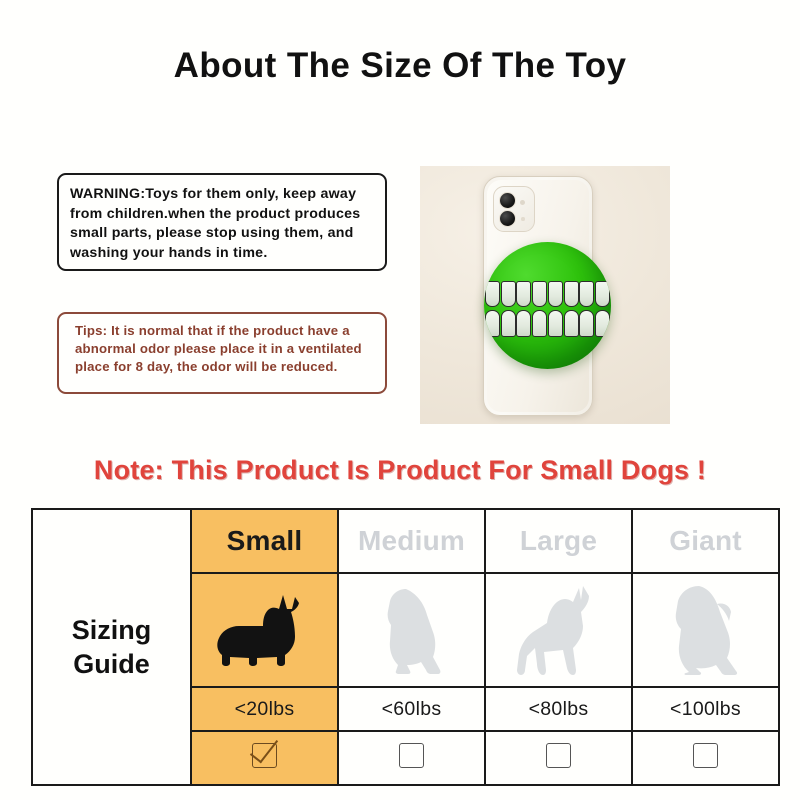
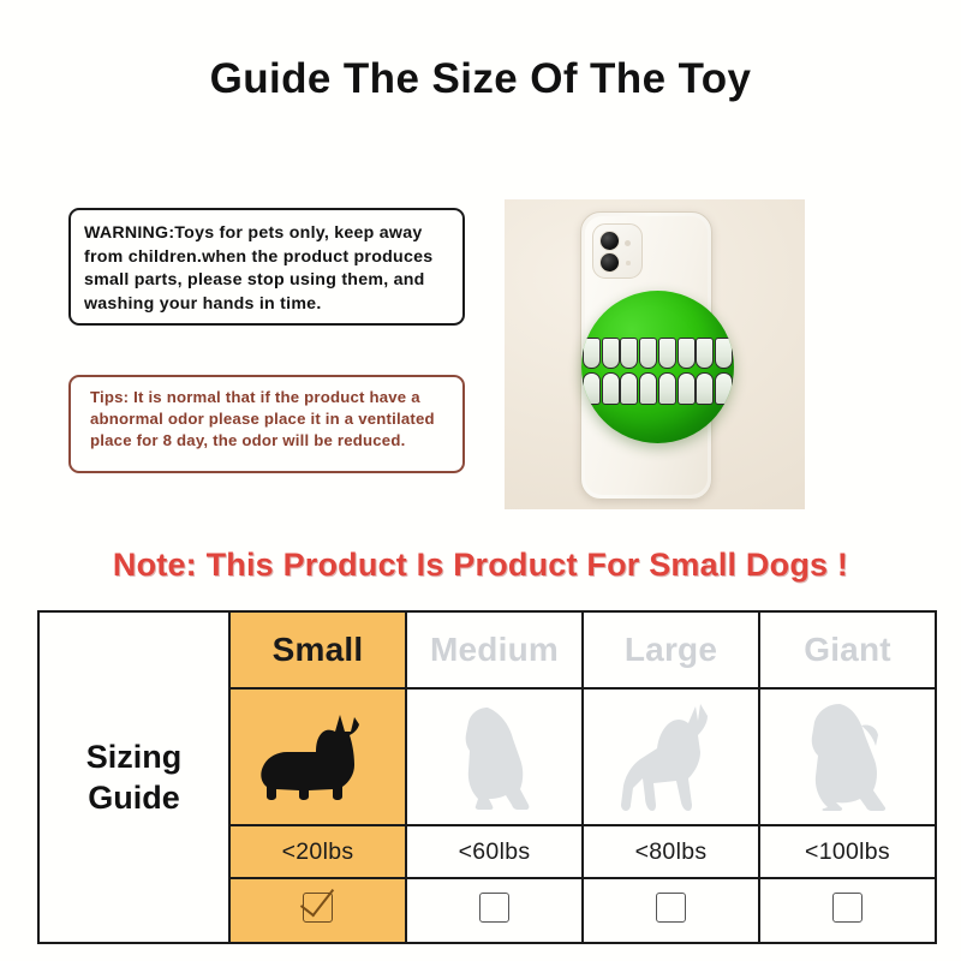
- About The Size Of The Toy
+ Guide The Size Of The Toy
- WARNING:Toys for them only, keep away from children.when the product produces small parts, please stop using them, and washing your hands in time.
+ WARNING:Toys for pets only, keep away from children.when the product produces small parts, please stop using them, and washing your hands in time.
  Tips: It is normal that if the product have a abnormal odor please place it in a ventilated place for 8 day, the odor will be reduced.
  Note: This Product Is Product For Small Dogs !
  Sizing Guide	Small	Medium	Large	Giant
  <20lbs	<60lbs	<80lbs	<100lbs
